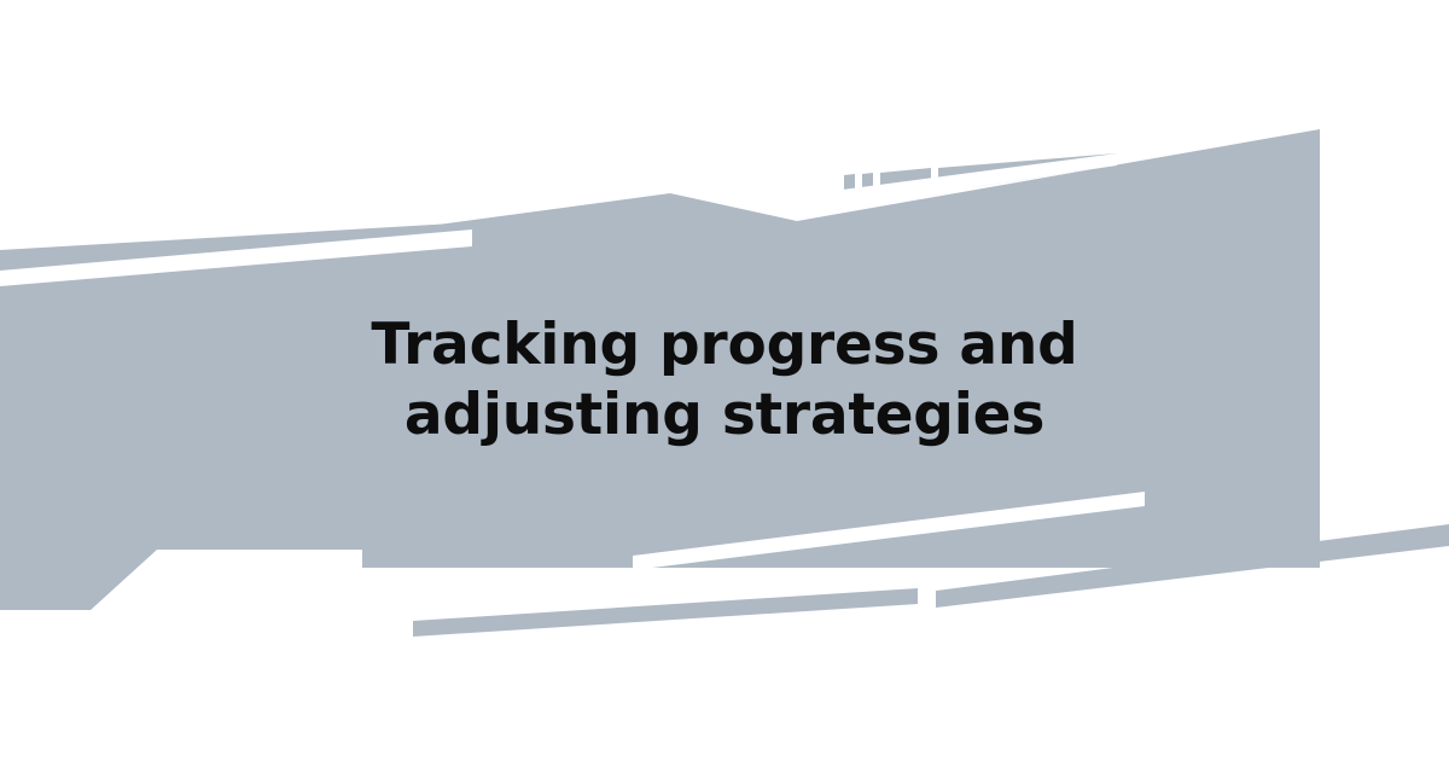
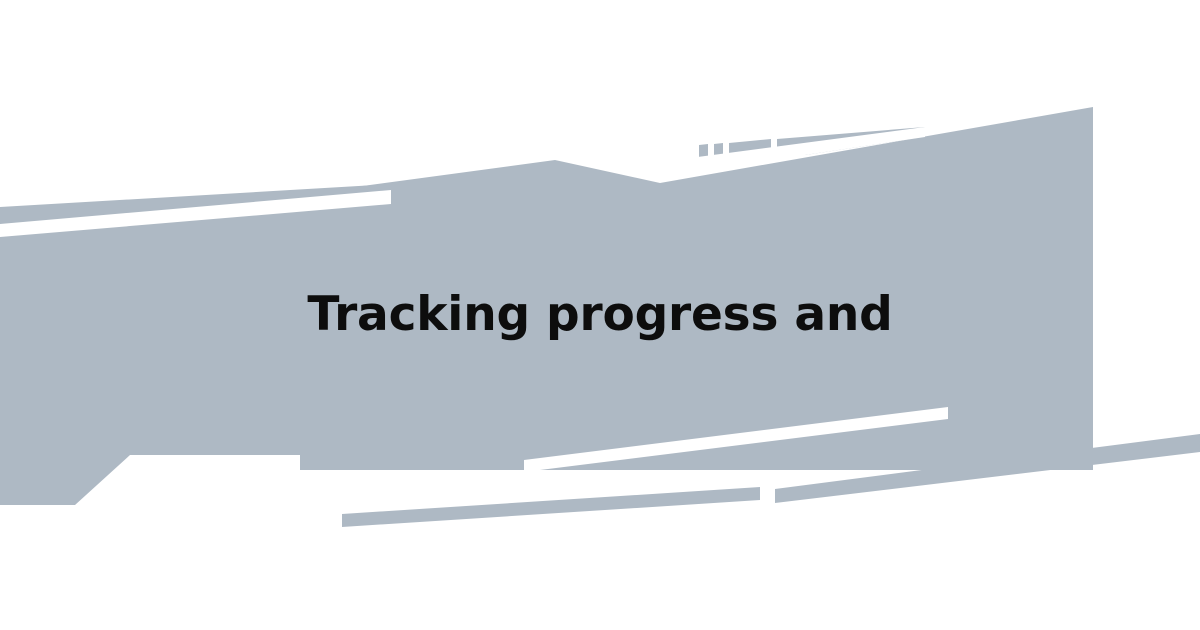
  Tracking progress and
- adjusting strategies
